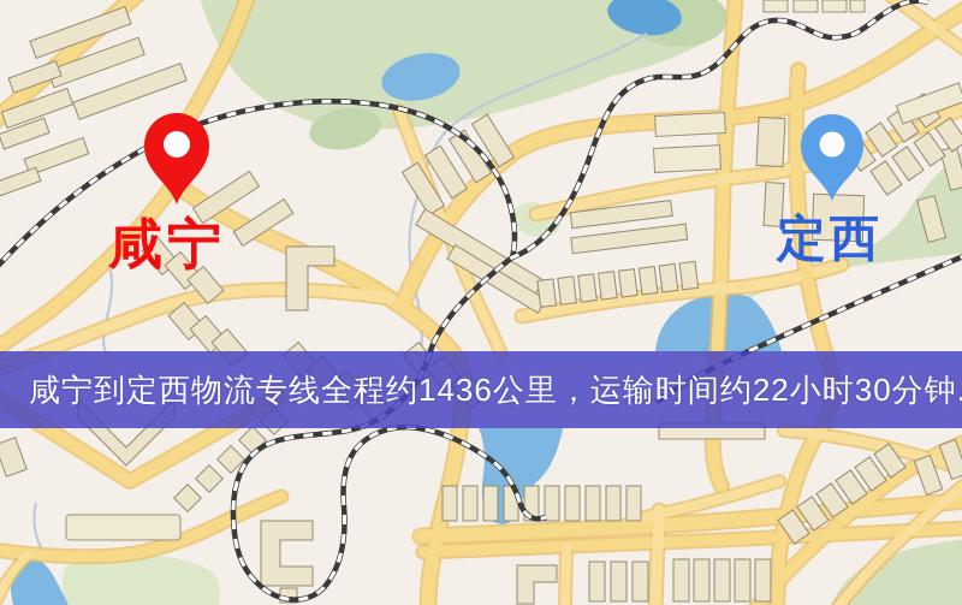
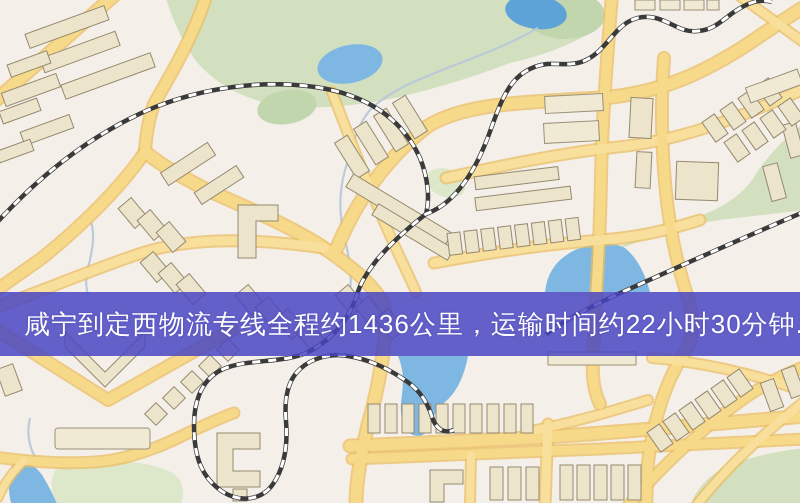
- 定西
- 咸宁
  咸宁到定西物流专线全程约1436公里，运输时间约22小时30分钟
